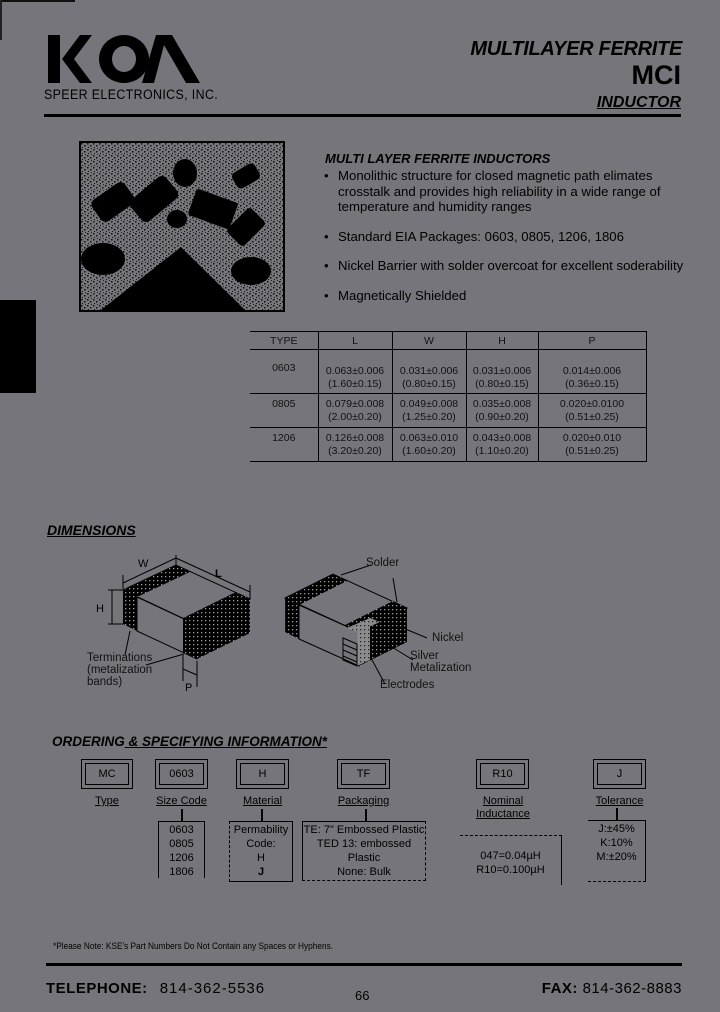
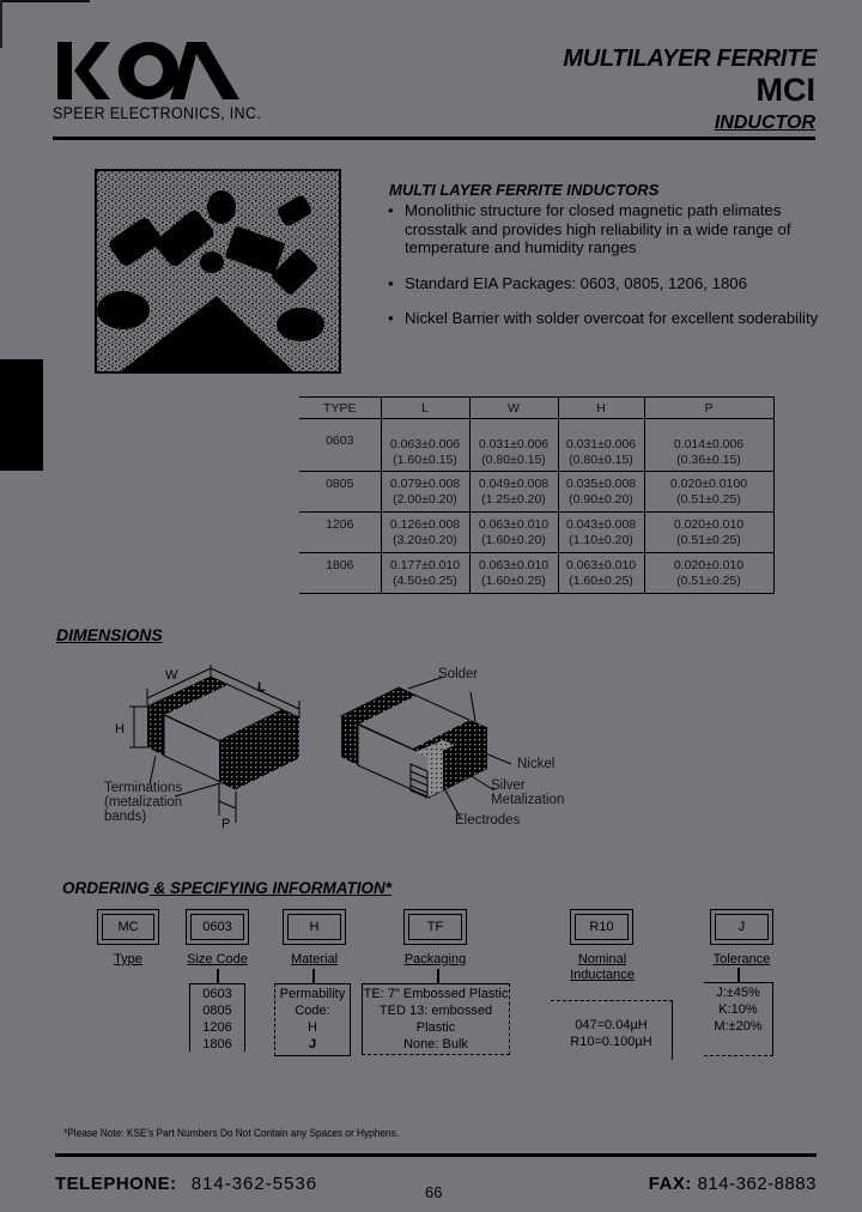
  SPEER ELECTRONICS, INC.
  MULTILAYER FERRITE
  MCI
  INDUCTOR
  MULTI LAYER FERRITE INDUCTORS
  Monolithic structure for closed magnetic path elimates crosstalk and provides high reliability in a wide range of temperature and humidity ranges
  Standard EIA Packages: 0603, 0805, 1206, 1806
  Nickel Barrier with solder overcoat for excellent soderability
- Magnetically Shielded
  TYPE	L	W	H	P
  0603	0.063±0.006(1.60±0.15)	0.031±0.006(0.80±0.15)	0.031±0.006(0.80±0.15)	0.014±0.006(0.36±0.15)
  0805	0.079±0.008(2.00±0.20)	0.049±0.008(1.25±0.20)	0.035±0.008(0.90±0.20)	0.020±0.0100(0.51±0.25)
  1206	0.126±0.008(3.20±0.20)	0.063±0.010(1.60±0.20)	0.043±0.008(1.10±0.20)	0.020±0.010(0.51±0.25)
+ 1806	0.177±0.010(4.50±0.25)	0.063±0.010(1.60±0.25)	0.063±0.010(1.60±0.25)	0.020±0.010(0.51±0.25)
  DIMENSIONS
  W
  L
  H
  P
  Terminations
  (metalization
  bands)
  Solder
  Nickel
  Silver
  Metalization
  Electrodes
  ORDERING & SPECIFYING INFORMATION*
  MC
  Type
  0603
  Size Code
  0603
  0805
  1206
  1806
  H
  Material
  Permability
  Code:
  H
  J
  TF
  Packaging
  TE: 7" Embossed Plastic
  TED 13: embossed
  Plastic
  None: Bulk
  R10
  Nominal
  Inductance
  047=0.04µH
  R10=0.100µH
  J
  Tolerance
  J:±45%
  K:10%
  M:±20%
  *Please Note: KSE's Part Numbers Do Not Contain any Spaces or Hyphens.
  TELEPHONE: 814-362-5536
  66
  FAX: 814-362-8883
